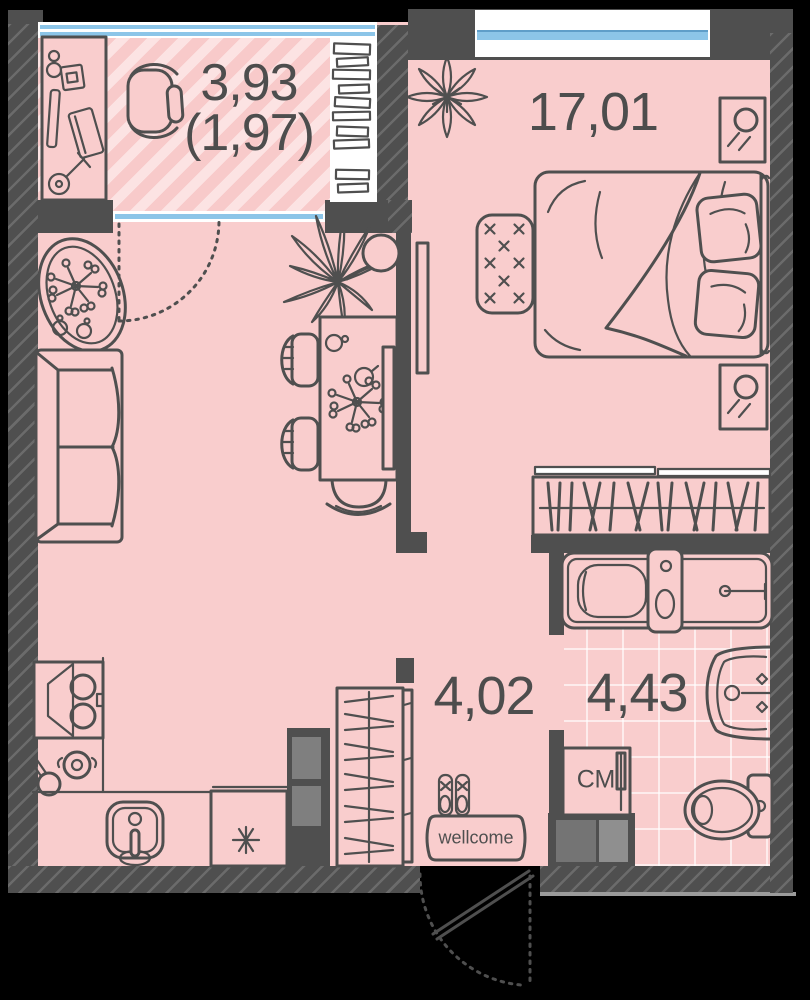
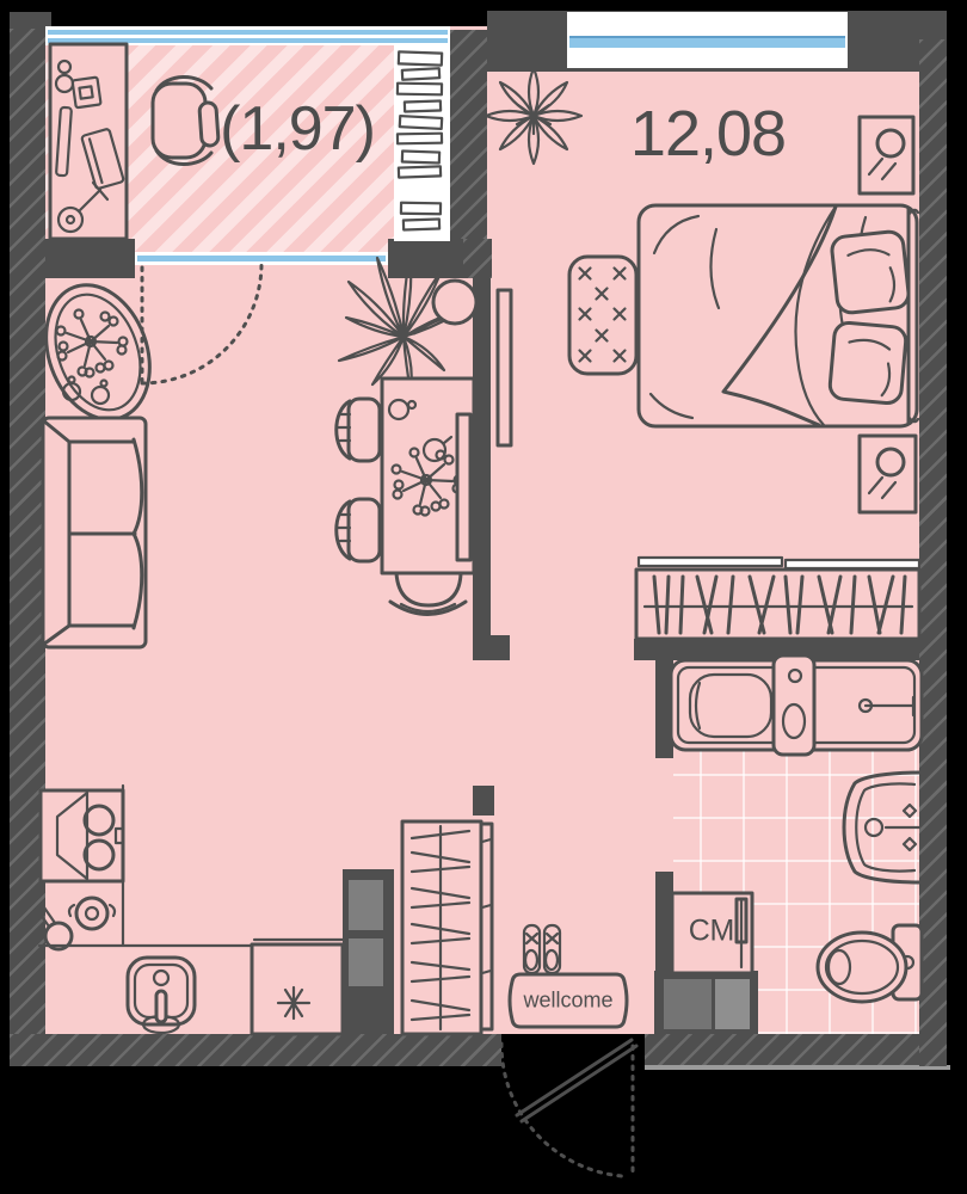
- 3,93
  (1,97)
- 17,01
+ 12,08
- 4,02
- 4,43
  СМ
  wellcome
